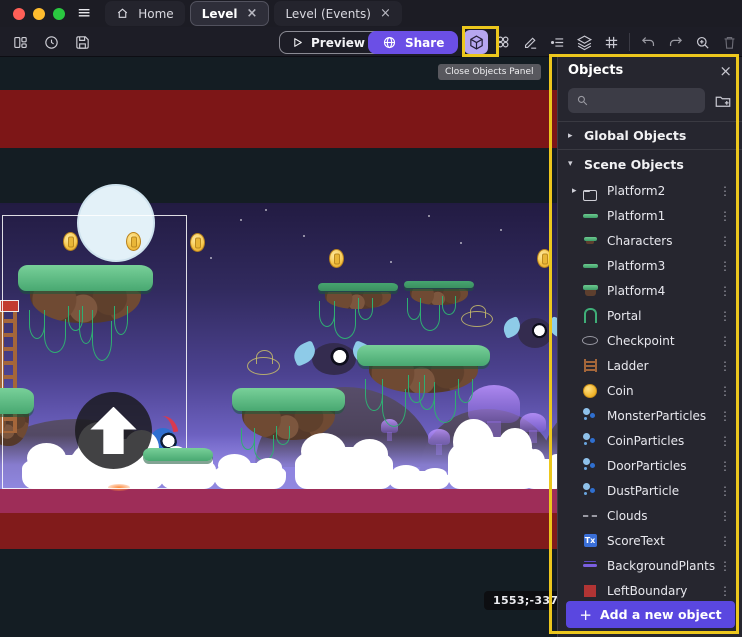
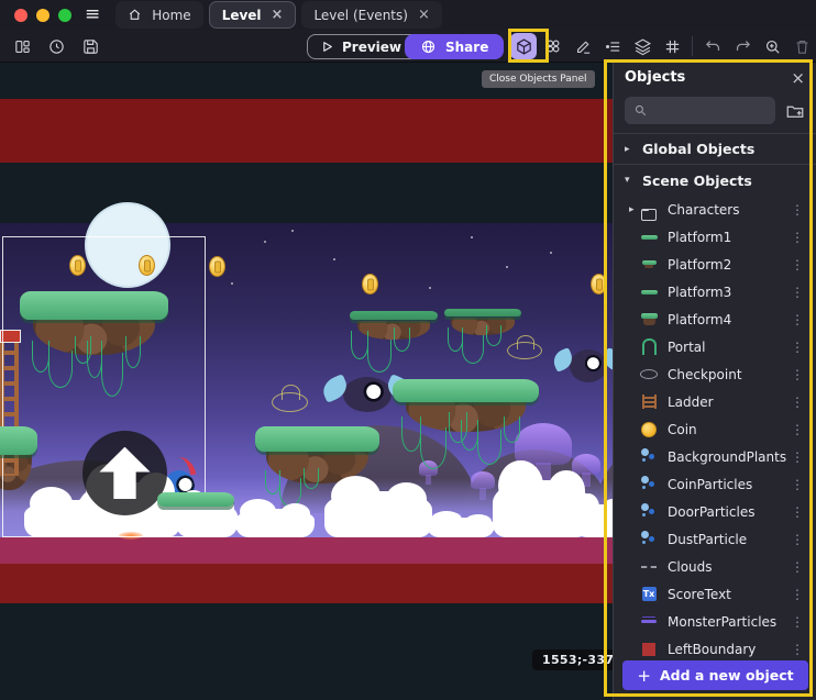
  ≡
  Home
  Level
  ×
  Level (Events)
  ×
  Preview
  Share
  1553;-337
  Objects
  ×
  ▸
  Global Objects
  ▾
  Scene Objects
  ▸
- Platform2
+ Characters
  ⋮
  Platform1
  ⋮
- Characters
+ Platform2
  ⋮
  Platform3
  ⋮
  Platform4
  ⋮
  Portal
  ⋮
  Checkpoint
  ⋮
  Ladder
  ⋮
  Coin
  ⋮
- MonsterParticles
+ BackgroundPlants
  ⋮
  CoinParticles
  ⋮
  DoorParticles
  ⋮
  DustParticle
  ⋮
  Clouds
  ⋮
  ScoreText
  ⋮
- BackgroundPlants
+ MonsterParticles
  ⋮
  LeftBoundary
  ⋮
  +
  Add a new object
  Close Objects Panel
